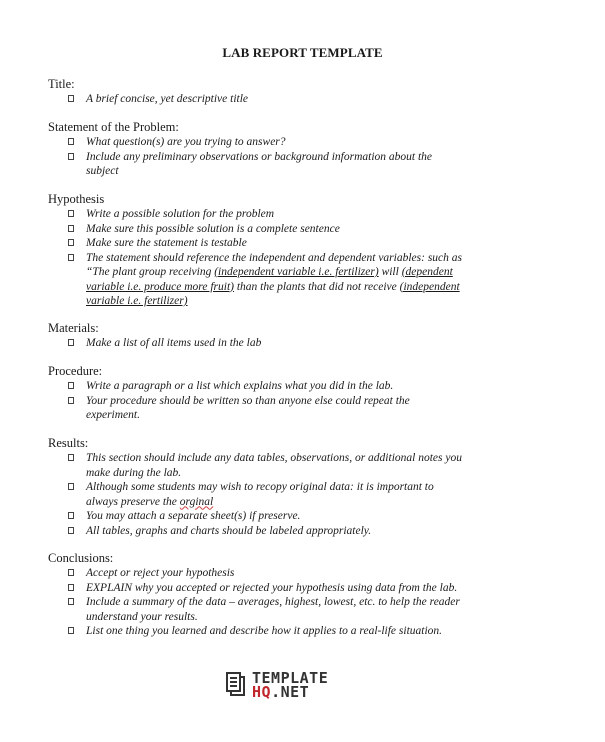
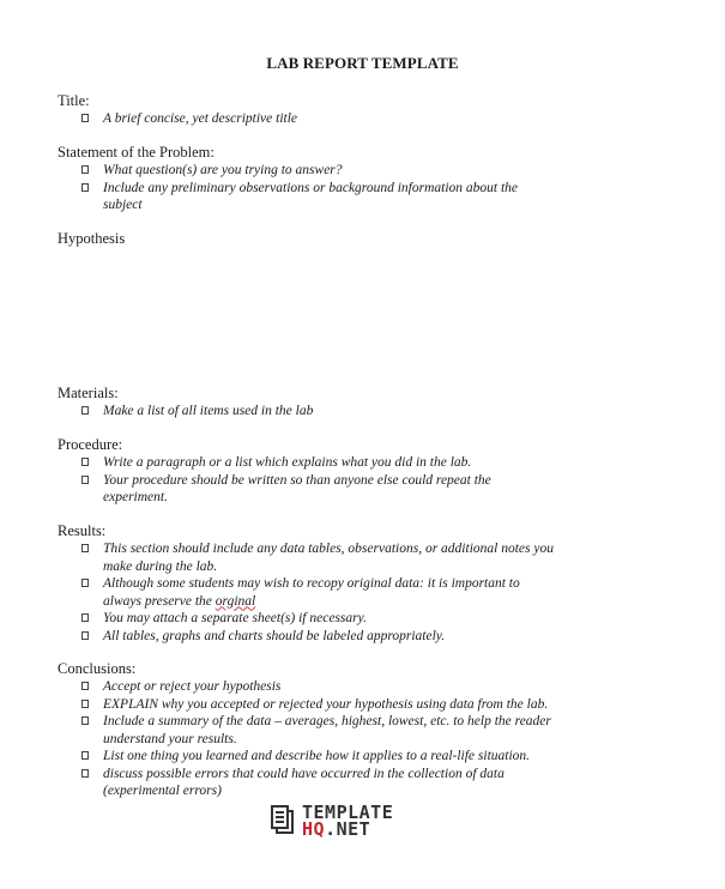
  LAB REPORT TEMPLATE
  Title:
  A brief concise, yet descriptive title
  Statement of the Problem:
  What question(s) are you trying to answer?
  Include any preliminary observations or background information about the subject
  Hypothesis
- Write a possible solution for the problem
- Make sure this possible solution is a complete sentence
- Make sure the statement is testable
- The statement should reference the independent and dependent variables: such as “The plant group receiving (independent variable i.e. fertilizer) will (dependent variable i.e. produce more fruit) than the plants that did not receive (independent variable i.e. fertilizer)
  Materials:
  Make a list of all items used in the lab
  Procedure:
  Write a paragraph or a list which explains what you did in the lab.
  Your procedure should be written so than anyone else could repeat the experiment.
  Results:
  This section should include any data tables, observations, or additional notes you make during the lab.
  Although some students may wish to recopy original data: it is important to always preserve the orginal
- You may attach a separate sheet(s) if preserve.
+ You may attach a separate sheet(s) if necessary.
  All tables, graphs and charts should be labeled appropriately.
  Conclusions:
  Accept or reject your hypothesis
  EXPLAIN why you accepted or rejected your hypothesis using data from the lab.
  Include a summary of the data – averages, highest, lowest, etc. to help the reader understand your results.
  List one thing you learned and describe how it applies to a real-life situation.
+ discuss possible errors that could have occurred in the collection of data (experimental errors)
  TEMPLATE
  HQ.NET
